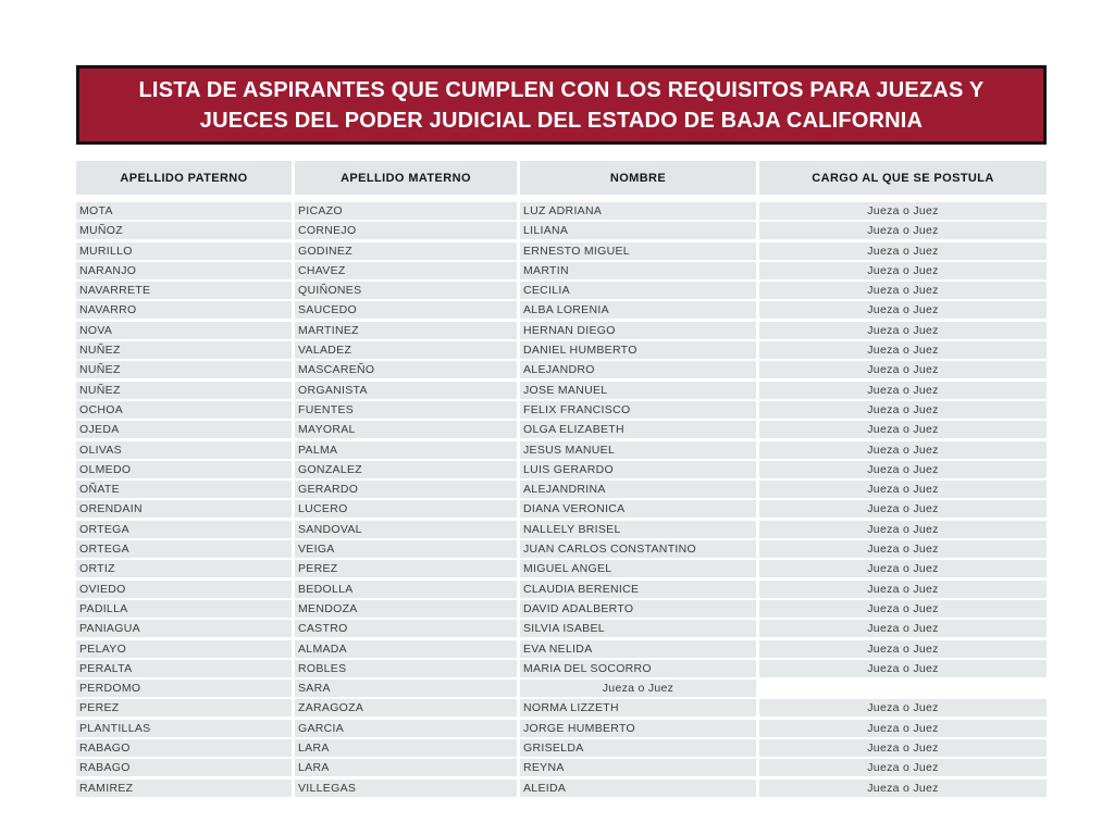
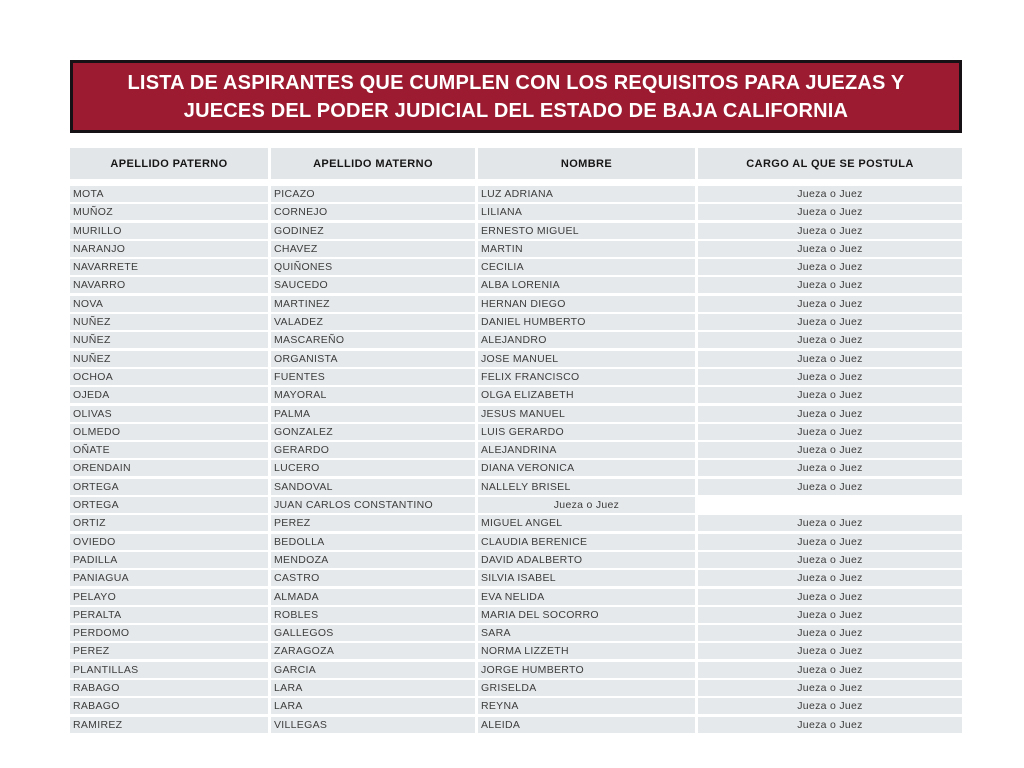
  LISTA DE ASPIRANTES QUE CUMPLEN CON LOS REQUISITOS PARA JUEZAS Y JUECES DEL PODER JUDICIAL DEL ESTADO DE BAJA CALIFORNIA
  APELLIDO PATERNO
  APELLIDO MATERNO
  NOMBRE
  CARGO AL QUE SE POSTULA
  MOTA
  PICAZO
  LUZ ADRIANA
  Jueza o Juez
  MUÑOZ
  CORNEJO
  LILIANA
  Jueza o Juez
  MURILLO
  GODINEZ
  ERNESTO MIGUEL
  Jueza o Juez
  NARANJO
  CHAVEZ
  MARTIN
  Jueza o Juez
  NAVARRETE
  QUIÑONES
  CECILIA
  Jueza o Juez
  NAVARRO
  SAUCEDO
  ALBA LORENIA
  Jueza o Juez
  NOVA
  MARTINEZ
  HERNAN DIEGO
  Jueza o Juez
  NUÑEZ
  VALADEZ
  DANIEL HUMBERTO
  Jueza o Juez
  NUÑEZ
  MASCAREÑO
  ALEJANDRO
  Jueza o Juez
  NUÑEZ
  ORGANISTA
  JOSE MANUEL
  Jueza o Juez
  OCHOA
  FUENTES
  FELIX FRANCISCO
  Jueza o Juez
  OJEDA
  MAYORAL
  OLGA ELIZABETH
  Jueza o Juez
  OLIVAS
  PALMA
  JESUS MANUEL
  Jueza o Juez
  OLMEDO
  GONZALEZ
  LUIS GERARDO
  Jueza o Juez
  OÑATE
  GERARDO
  ALEJANDRINA
  Jueza o Juez
  ORENDAIN
  LUCERO
  DIANA VERONICA
  Jueza o Juez
  ORTEGA
  SANDOVAL
  NALLELY BRISEL
  Jueza o Juez
  ORTEGA
- VEIGA
  JUAN CARLOS CONSTANTINO
  Jueza o Juez
  ORTIZ
  PEREZ
  MIGUEL ANGEL
  Jueza o Juez
  OVIEDO
  BEDOLLA
  CLAUDIA BERENICE
  Jueza o Juez
  PADILLA
  MENDOZA
  DAVID ADALBERTO
  Jueza o Juez
  PANIAGUA
  CASTRO
  SILVIA ISABEL
  Jueza o Juez
  PELAYO
  ALMADA
  EVA NELIDA
  Jueza o Juez
  PERALTA
  ROBLES
  MARIA DEL SOCORRO
  Jueza o Juez
  PERDOMO
+ GALLEGOS
  SARA
  Jueza o Juez
  PEREZ
  ZARAGOZA
  NORMA LIZZETH
  Jueza o Juez
  PLANTILLAS
  GARCIA
  JORGE HUMBERTO
  Jueza o Juez
  RABAGO
  LARA
  GRISELDA
  Jueza o Juez
  RABAGO
  LARA
  REYNA
  Jueza o Juez
  RAMIREZ
  VILLEGAS
  ALEIDA
  Jueza o Juez
